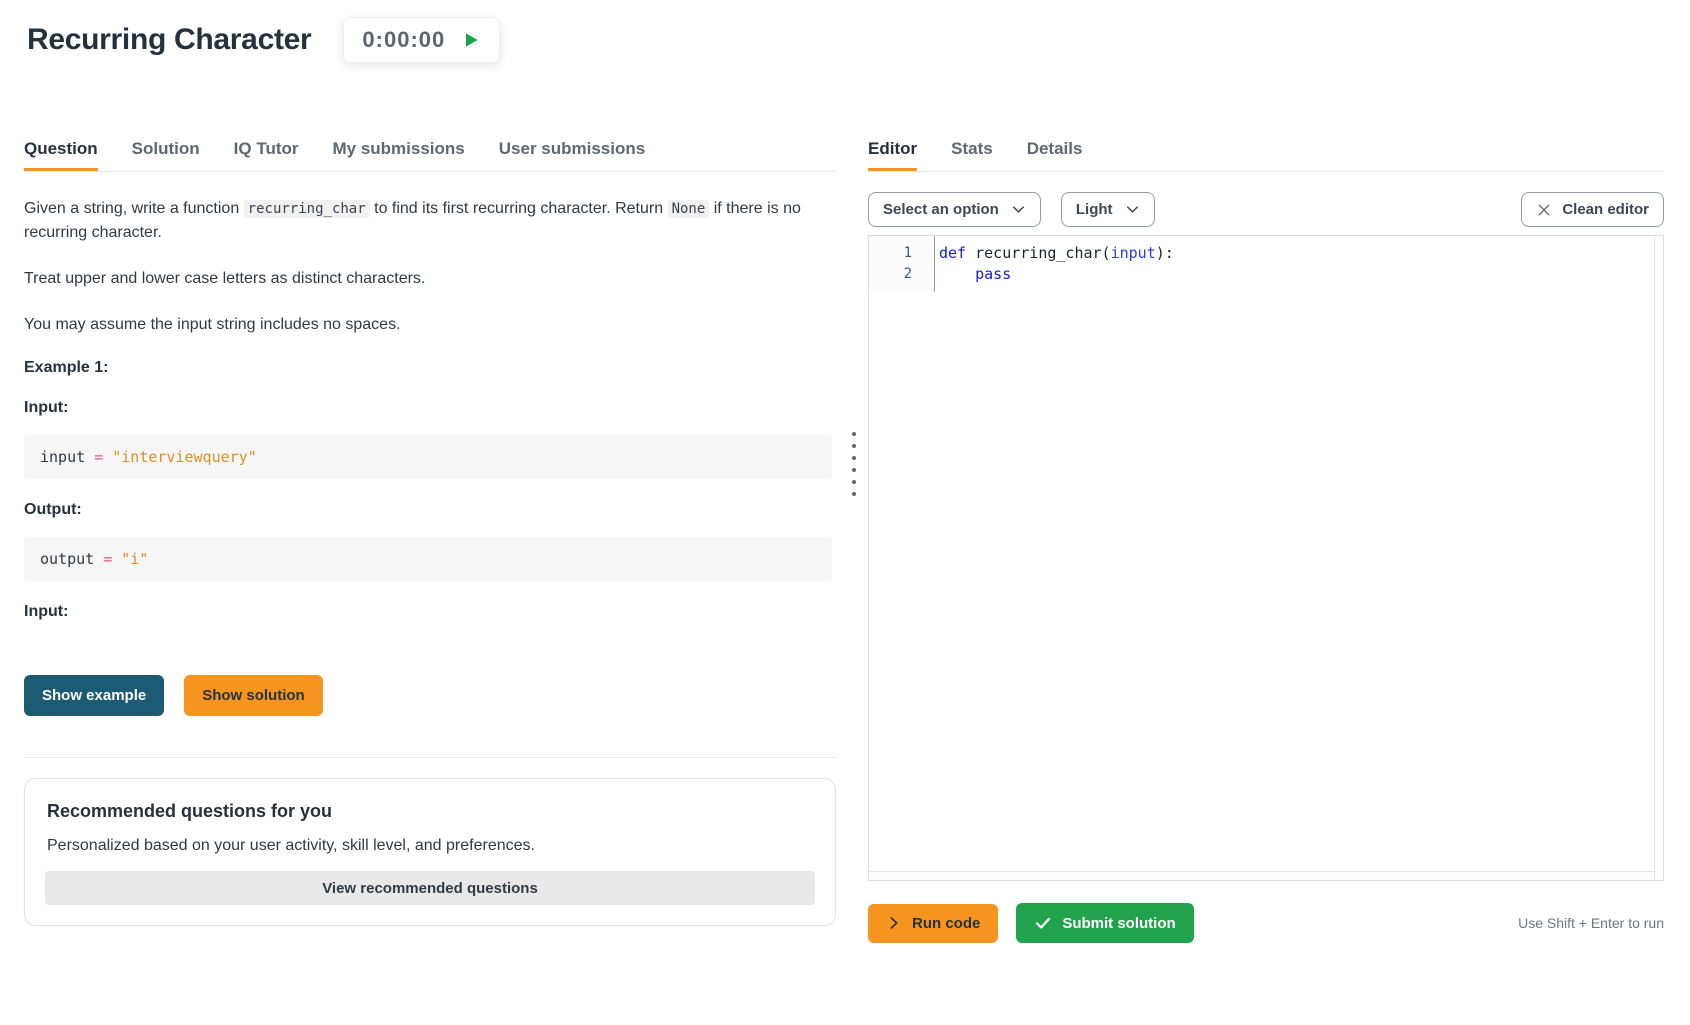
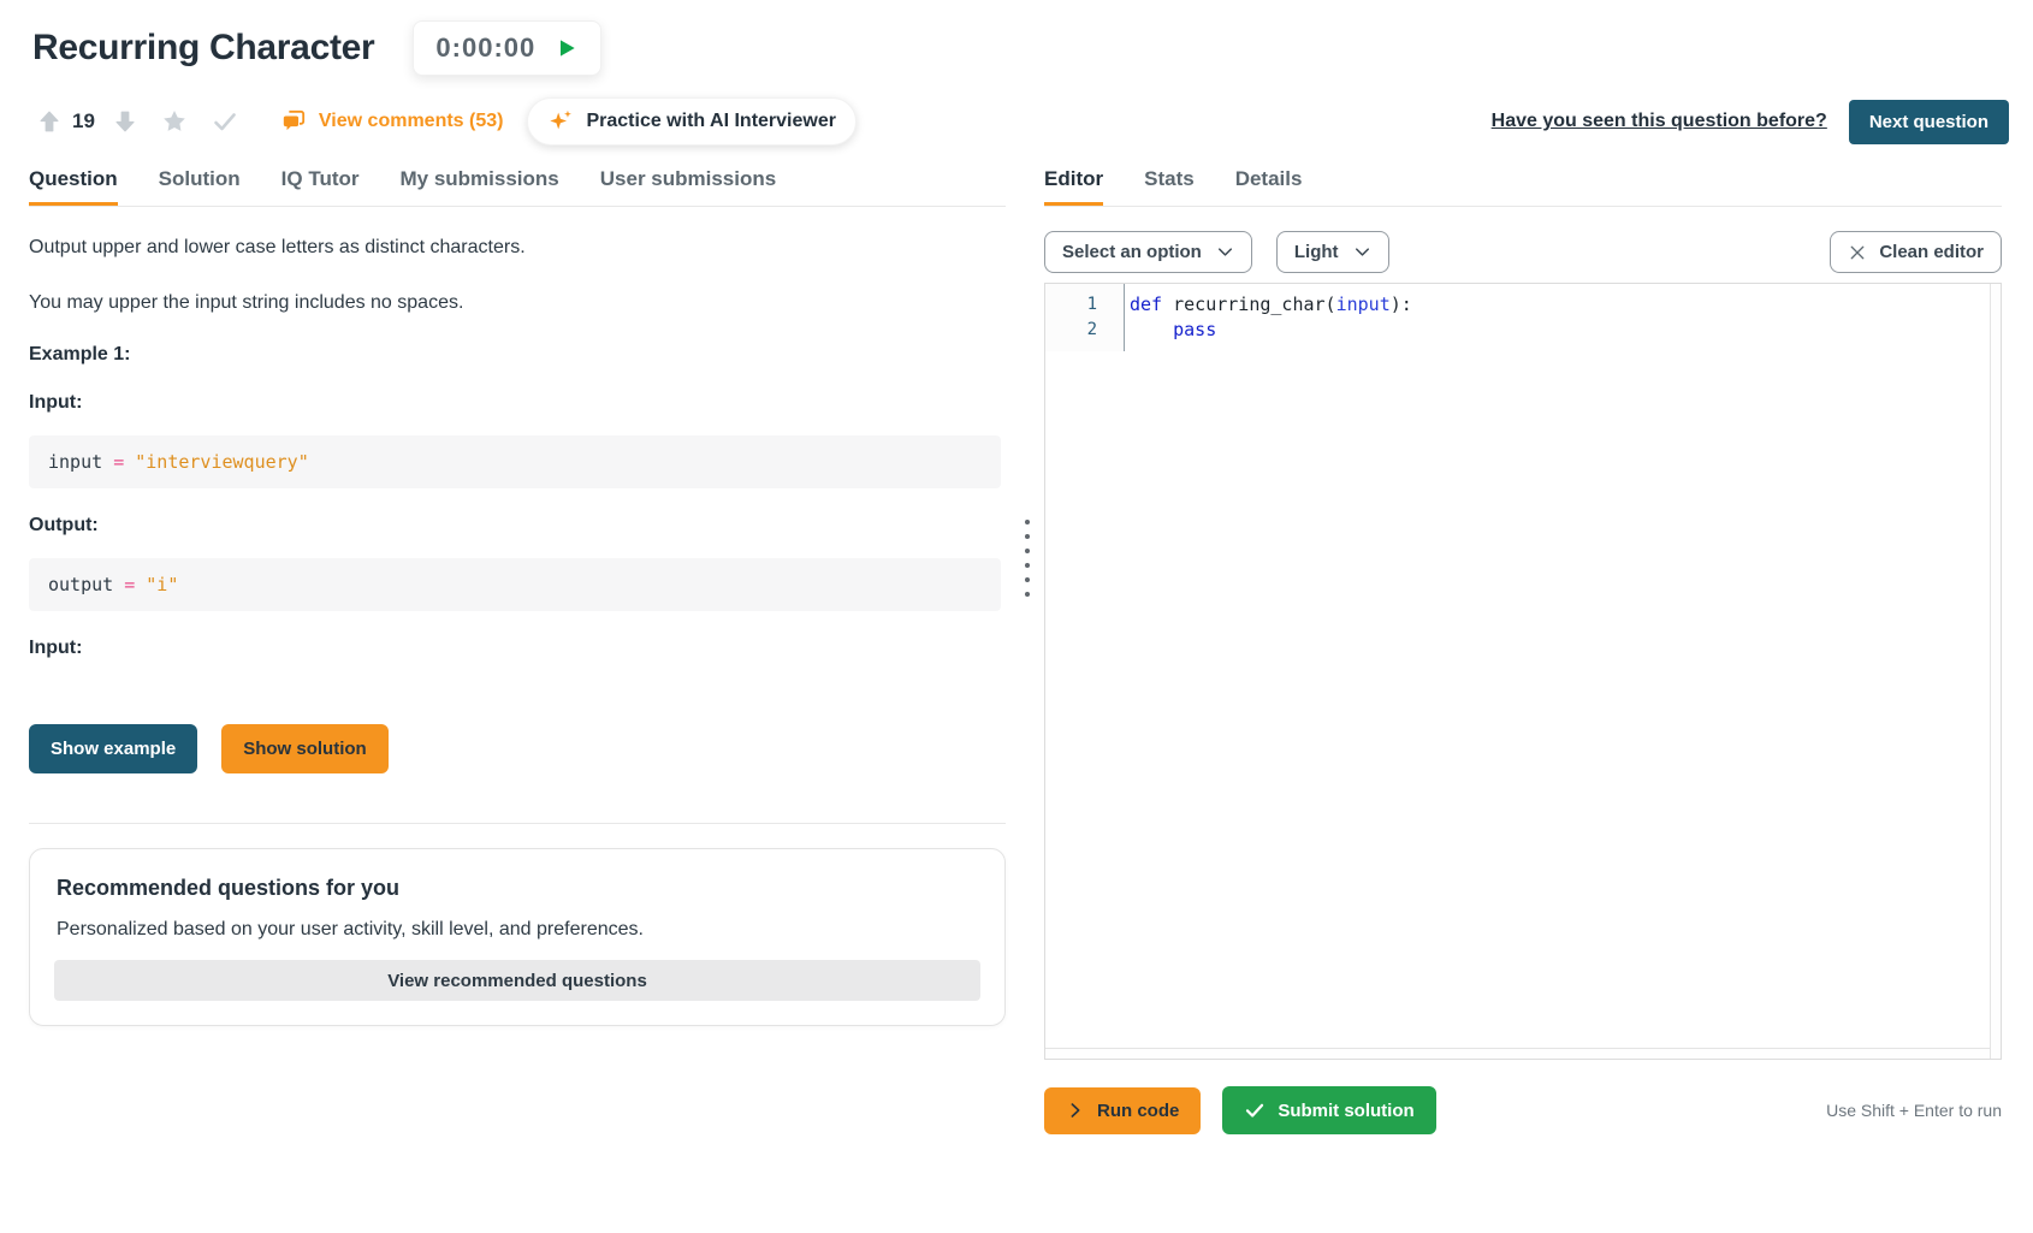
  Recurring Character
  0:00:00
+ 19
+ View comments (53)
+ Practice with AI Interviewer
+ Have you seen this question before?
+ Next question
  Question
  Solution
  IQ Tutor
  My submissions
  User submissions
- Given a string, write a function recurring_char to find its first recurring character. Return None if there is no recurring character.
- Treat upper and lower case letters as distinct characters.
+ Output upper and lower case letters as distinct characters.
- You may assume the input string includes no spaces.
+ You may upper the input string includes no spaces.
  Example 1:
  Input:
  input = "interviewquery"
  Output:
  output = "i"
  Input:
  Show example
  Show solution
  Recommended questions for you
  Personalized based on your user activity, skill level, and preferences.
  View recommended questions
  Editor
  Stats
  Details
  Select an option
  Light
  Clean editor
  1
  2
  def recurring_char(input):
  pass
  Run code
  Submit solution
  Use Shift + Enter to run
